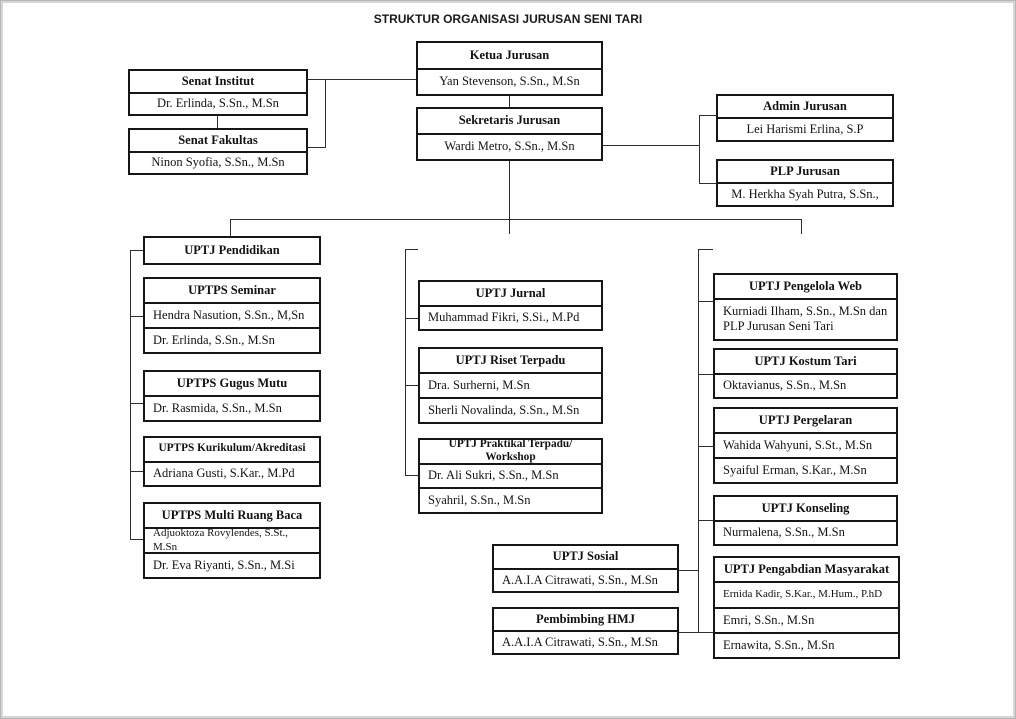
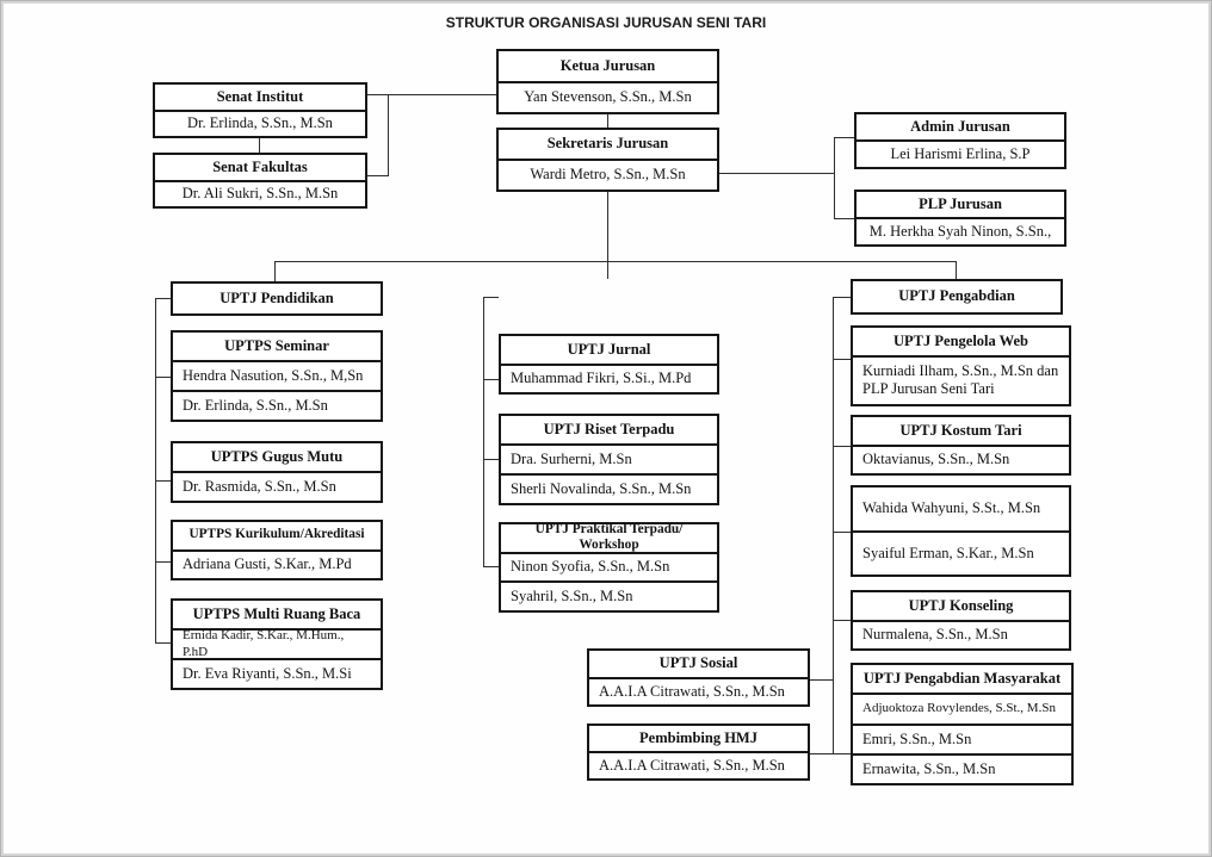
  STRUKTUR ORGANISASI JURUSAN SENI TARI
  Ketua Jurusan
  Yan Stevenson, S.Sn., M.Sn
  Senat Institut
  Dr. Erlinda, S.Sn., M.Sn
  Senat Fakultas
- Ninon Syofia, S.Sn., M.Sn
+ Dr. Ali Sukri, S.Sn., M.Sn
  Sekretaris Jurusan
  Wardi Metro, S.Sn., M.Sn
  Admin Jurusan
  Lei Harismi Erlina, S.P
  PLP Jurusan
- M. Herkha Syah Putra, S.Sn.,
+ M. Herkha Syah Ninon, S.Sn.,
  UPTJ Pendidikan
  UPTPS Seminar
  Hendra Nasution, S.Sn., M,Sn
  Dr. Erlinda, S.Sn., M.Sn
  UPTPS Gugus Mutu
  Dr. Rasmida, S.Sn., M.Sn
  UPTPS Kurikulum/Akreditasi
  Adriana Gusti, S.Kar., M.Pd
  UPTPS Multi Ruang Baca
- Adjuoktoza Rovylendes, S.St., M.Sn
+ Ernida Kadir, S.Kar., M.Hum., P.hD
  Dr. Eva Riyanti, S.Sn., M.Si
  UPTJ Jurnal
  Muhammad Fikri, S.Si., M.Pd
  UPTJ Riset Terpadu
  Dra. Surherni, M.Sn
  Sherli Novalinda, S.Sn., M.Sn
  UPTJ Praktikal Terpadu/ Workshop
- Dr. Ali Sukri, S.Sn., M.Sn
+ Ninon Syofia, S.Sn., M.Sn
  Syahril, S.Sn., M.Sn
  UPTJ Sosial
  A.A.I.A Citrawati, S.Sn., M.Sn
  Pembimbing HMJ
  A.A.I.A Citrawati, S.Sn., M.Sn
+ UPTJ Pengabdian
  UPTJ Pengelola Web
  Kurniadi Ilham, S.Sn., M.Sn dan
  PLP Jurusan Seni Tari
  UPTJ Kostum Tari
  Oktavianus, S.Sn., M.Sn
- UPTJ Pergelaran
  Wahida Wahyuni, S.St., M.Sn
  Syaiful Erman, S.Kar., M.Sn
  UPTJ Konseling
  Nurmalena, S.Sn., M.Sn
  UPTJ Pengabdian Masyarakat
- Ernida Kadir, S.Kar., M.Hum., P.hD
+ Adjuoktoza Rovylendes, S.St., M.Sn
  Emri, S.Sn., M.Sn
  Ernawita, S.Sn., M.Sn
